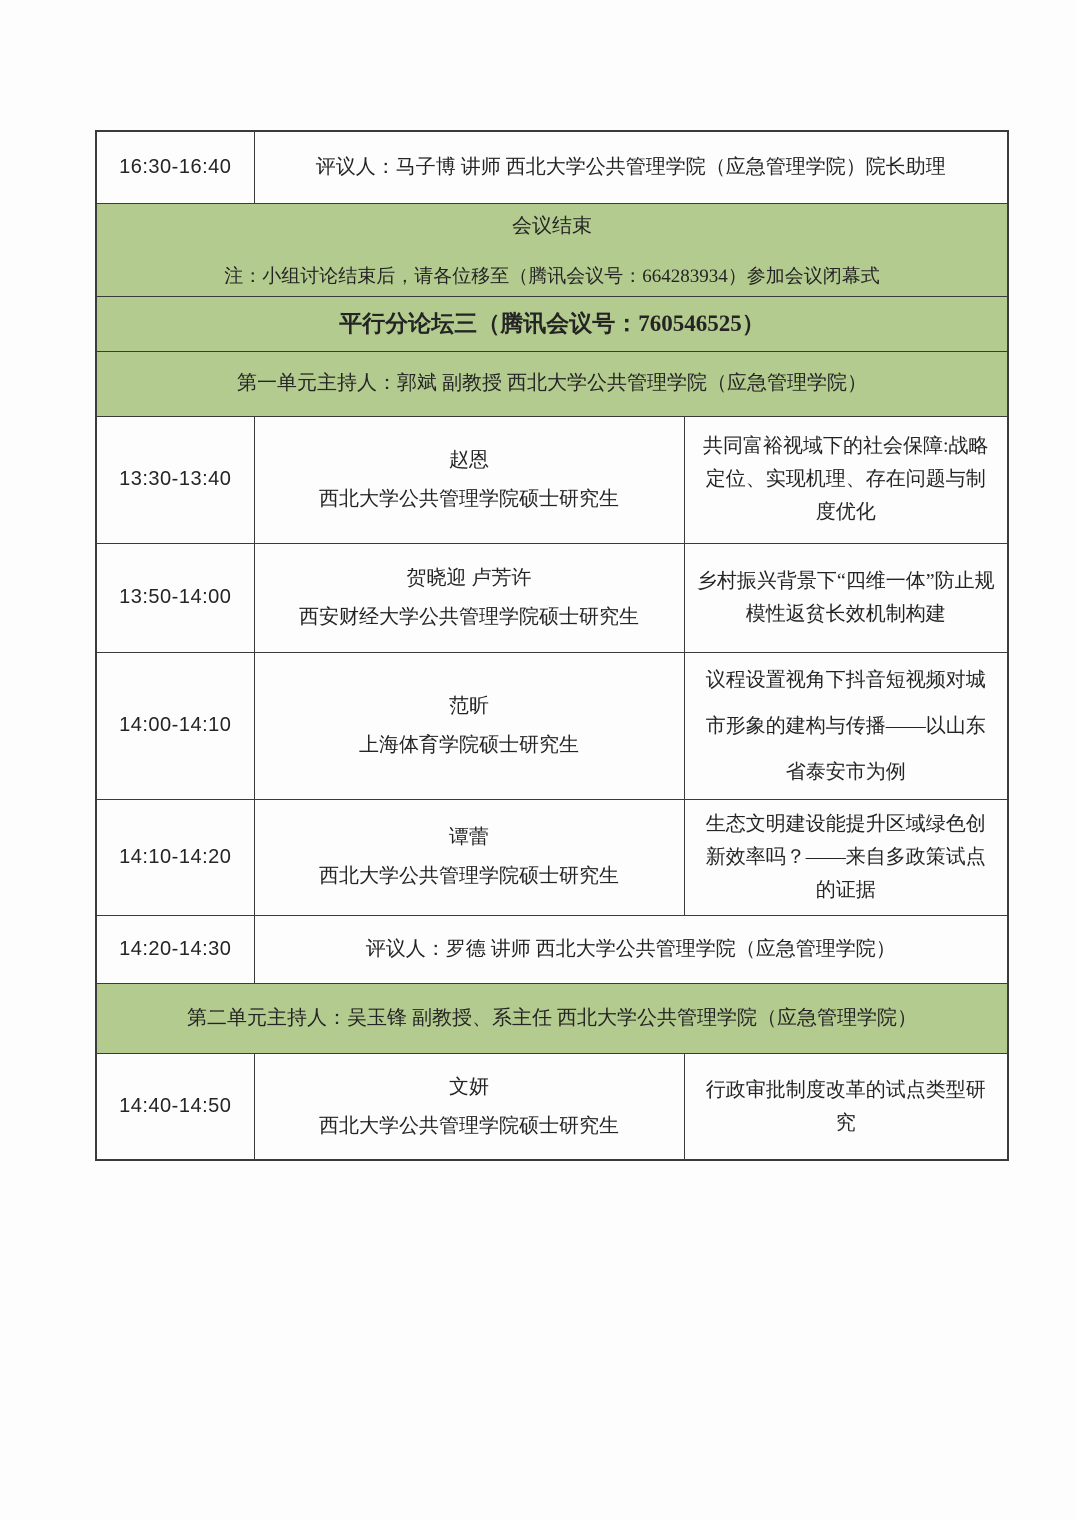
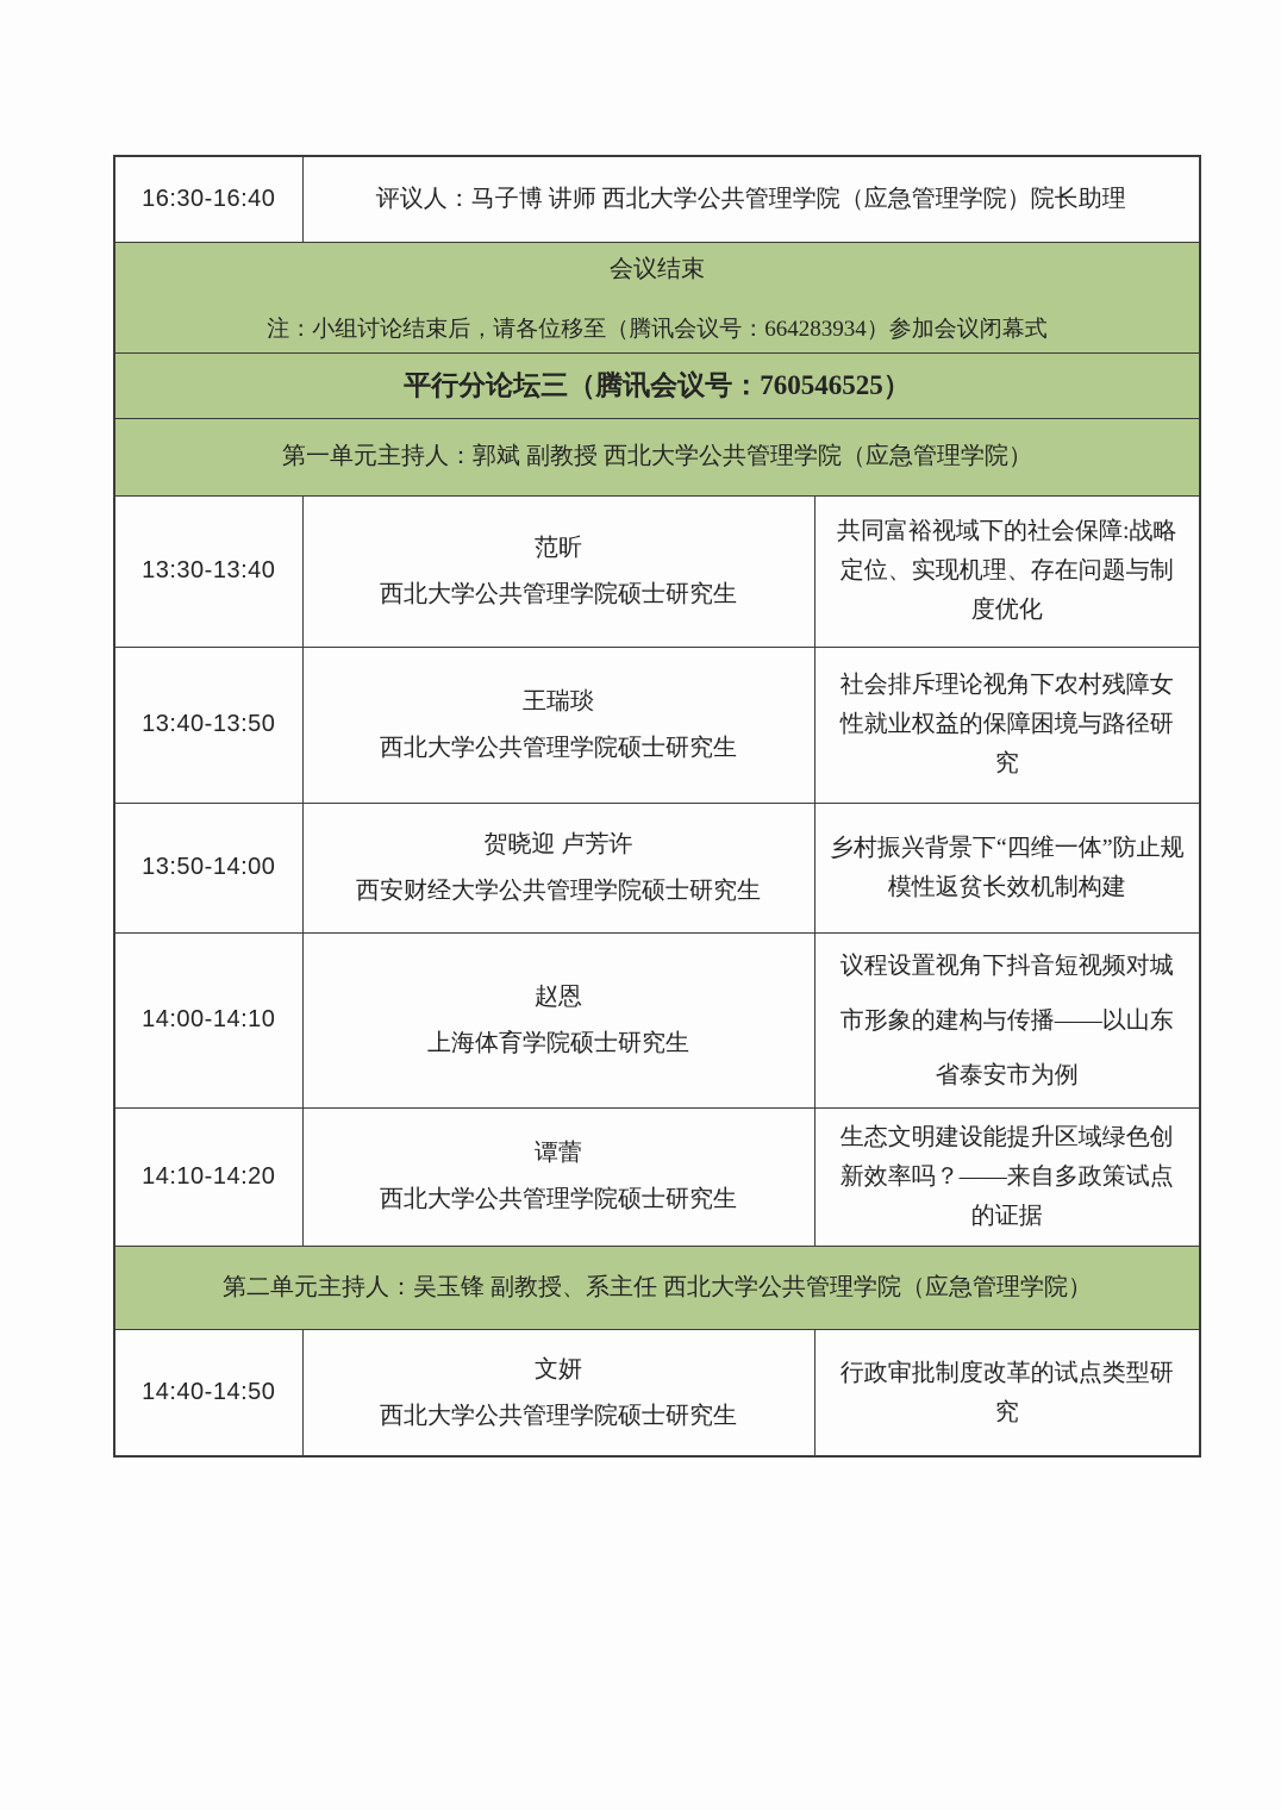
  16:30-16:40	评议人：马子博 讲师 西北大学公共管理学院（应急管理学院）院长助理
  会议结束 注：小组讨论结束后，请各位移至（腾讯会议号：664283934）参加会议闭幕式
  平行分论坛三（腾讯会议号：760546525）
  第一单元主持人：郭斌 副教授 西北大学公共管理学院（应急管理学院）
- 13:30-13:40	赵恩 西北大学公共管理学院硕士研究生	共同富裕视域下的社会保障:战略定位、实现机理、存在问题与制度优化
+ 13:30-13:40	范昕 西北大学公共管理学院硕士研究生	共同富裕视域下的社会保障:战略定位、实现机理、存在问题与制度优化
+ 13:40-13:50	王瑞琰 西北大学公共管理学院硕士研究生	社会排斥理论视角下农村残障女性就业权益的保障困境与路径研究
  13:50-14:00	贺晓迎 卢芳许 西安财经大学公共管理学院硕士研究生	乡村振兴背景下“四维一体”防止规模性返贫长效机制构建
- 14:00-14:10	范昕 上海体育学院硕士研究生	议程设置视角下抖音短视频对城市形象的建构与传播——以山东省泰安市为例
+ 14:00-14:10	赵恩 上海体育学院硕士研究生	议程设置视角下抖音短视频对城市形象的建构与传播——以山东省泰安市为例
  14:10-14:20	谭蕾 西北大学公共管理学院硕士研究生	生态文明建设能提升区域绿色创新效率吗？——来自多政策试点的证据
- 14:20-14:30	评议人：罗德 讲师 西北大学公共管理学院（应急管理学院）
  第二单元主持人：吴玉锋 副教授、系主任 西北大学公共管理学院（应急管理学院）
  14:40-14:50	文妍 西北大学公共管理学院硕士研究生	行政审批制度改革的试点类型研究
